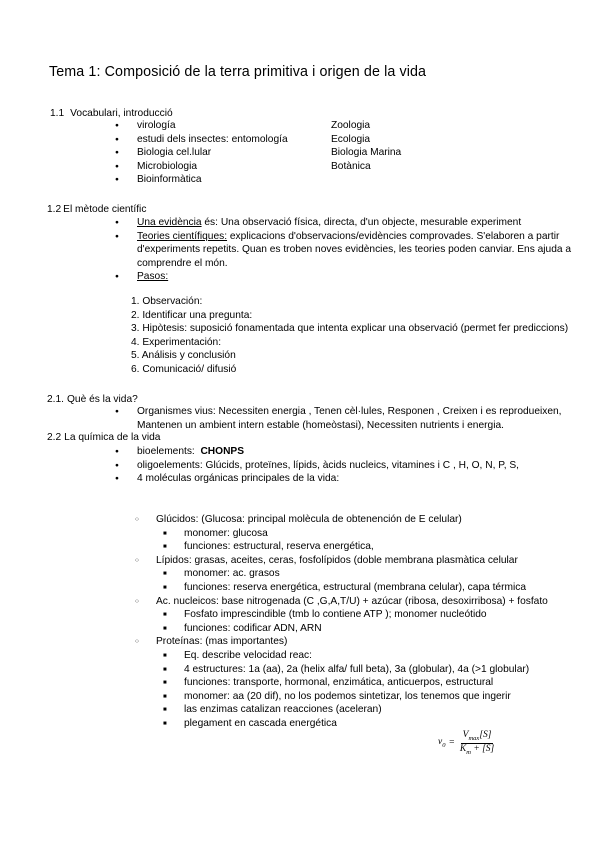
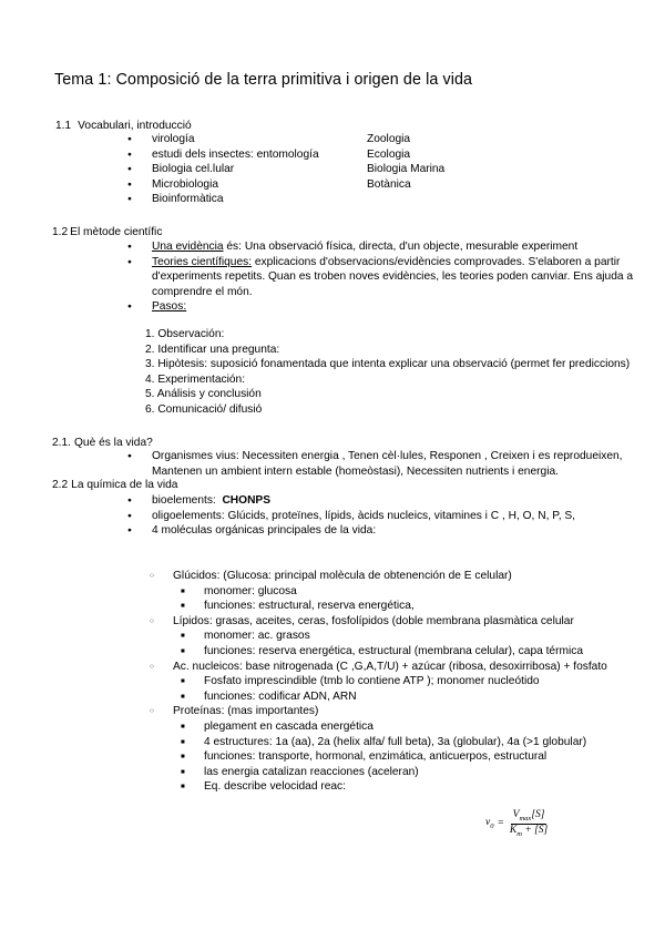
  Tema 1: Composició de la terra primitiva i origen de la vida
  1.1 Vocabulari, introducció
  virología
  estudi dels insectes: entomología
  Biologia cel.lular
  Microbiologia
  Bioinformàtica
  Zoologia
  Ecologia
  Biologia Marina
  Botànica
  1.2 El mètode científic
  Una evidència és: Una observació física, directa, d'un objecte, mesurable experiment
  Teories científiques: explicacions d'observacions/evidències comprovades. S'elaboren a partir d'experiments repetits. Quan es troben noves evidències, les teories poden canviar. Ens ajuda a comprendre el món.
  Pasos:
  1. Observación:
  2. Identificar una pregunta:
  3. Hipòtesis: suposició fonamentada que intenta explicar una observació (permet fer prediccions)
  4. Experimentación:
  5. Análisis y conclusión
  6. Comunicació/ difusió
  2.1. Què és la vida?
  Organismes vius: Necessiten energia , Tenen cèl·lules, Responen , Creixen i es reprodueixen, Mantenen un ambient intern estable (homeòstasi), Necessiten nutrients i energia.
  2.2 La química de la vida
  bioelements: CHONPS
  oligoelements: Glúcids, proteïnes, lípids, àcids nucleics, vitamines i C , H, O, N, P, S,
  4 moléculas orgánicas principales de la vida:
  Glúcidos: (Glucosa: principal molècula de obtenención de E celular)
  monomer: glucosa
  funciones: estructural, reserva energética,
  Lípidos: grasas, aceites, ceras, fosfolípidos (doble membrana plasmàtica celular
  monomer: ac. grasos
  funciones: reserva energética, estructural (membrana celular), capa térmica
  Ac. nucleicos: base nitrogenada (C ,G,A,T/U) + azúcar (ribosa, desoxirribosa) + fosfato
  Fosfato imprescindible (tmb lo contiene ATP ); monomer nucleótido
  funciones: codificar ADN, ARN
  Proteínas: (mas importantes)
- Eq. describe velocidad reac:
+ plegament en cascada energética
  4 estructures: 1a (aa), 2a (helix alfa/ full beta), 3a (globular), 4a (>1 globular)
  funciones: transporte, hormonal, enzimática, anticuerpos, estructural
- monomer: aa (20 dif), no los podemos sintetizar, los tenemos que ingerir
- las enzimas catalizan reacciones (aceleran)
+ las energia catalizan reacciones (aceleran)
- plegament en cascada energética
+ Eq. describe velocidad reac:
  =
  K + [S]
